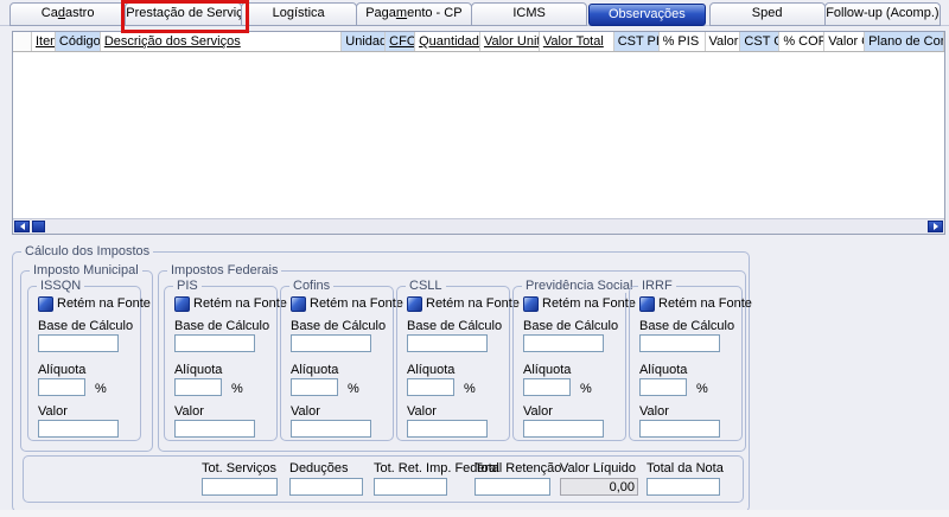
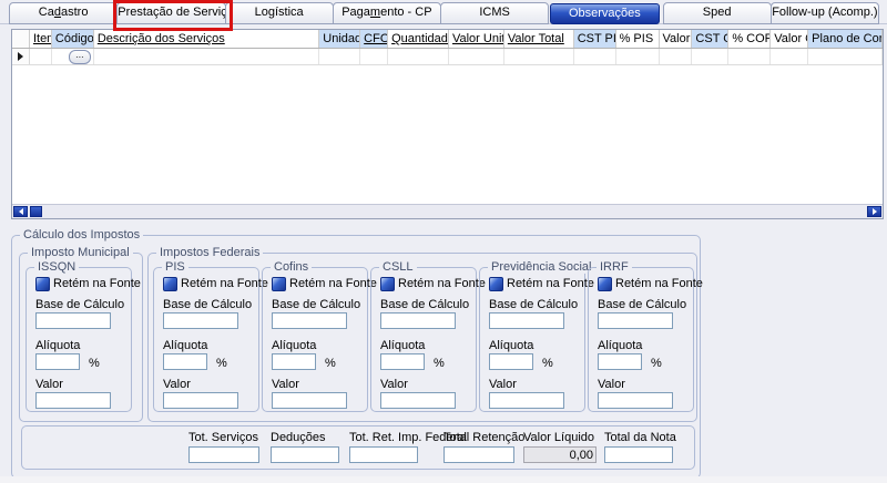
  Cadastro
  Prestação de Serviç
  Logística
  Pagamento - CP
  ICMS
  Observações
  Sped
  Follow-up (Acomp.)
  Ite
  Código
  Descrição dos Serviços
  Unidad
  CFO
  Quantidad
  Valor Total
  CST PI
  % PIS
  Valor
  CST C
  Valor
  Plano de Con
+ ...
  Cálculo dos Impostos
  Imposto Municipal
  ISSQN
  Retém na Fonte
  Base de Cálculo
  Alíquota
  %
  Valor
  Impostos Federais
  PIS
  Retém na Fonte
  Base de Cálculo
  Alíquota
  %
  Valor
  Cofins
  Retém na Fonte
  Base de Cálculo
  Alíquota
  %
  Valor
  CSLL
  Retém na Fonte
  Base de Cálculo
  Alíquota
  %
  Valor
  Previdência Social
  Retém na Fonte
  Base de Cálculo
  Alíquota
  %
  Valor
  IRRF
  Retém na Fonte
  Base de Cálculo
  Alíquota
  %
  Valor
  Tot. Serviços
  Deduções
  Tot. Ret. Imp. Fe
  Total Retenção
  Valor Líquido
  0,00
  Total da Nota
